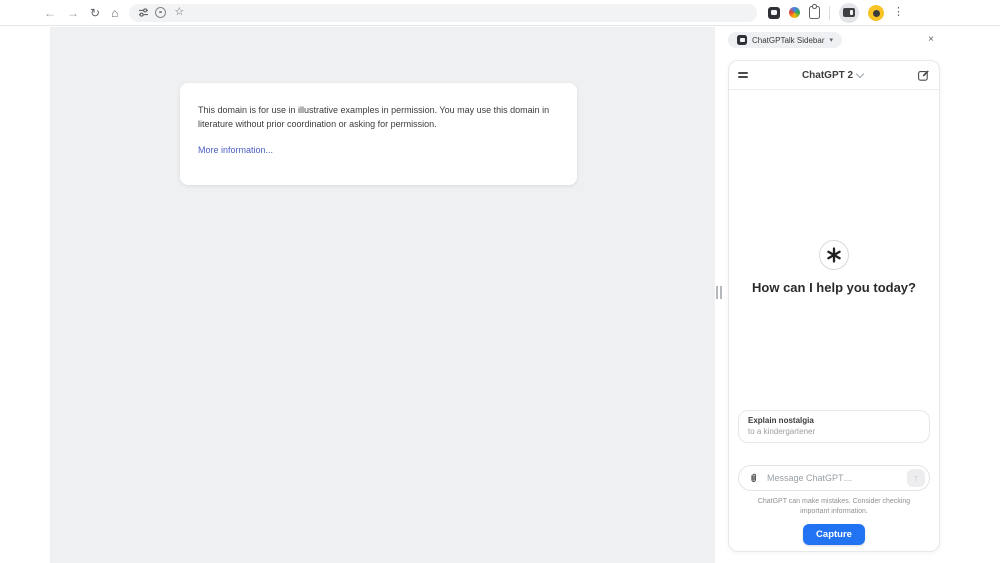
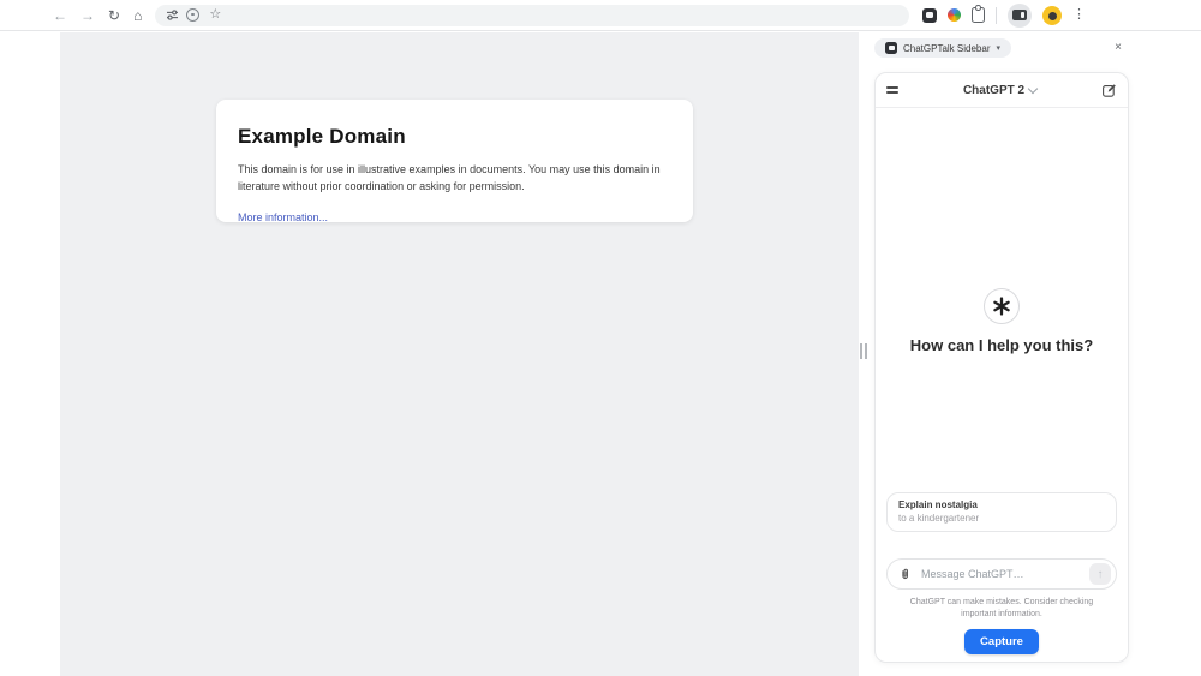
  ←
  →
  ↻
  ⌂
  ☆
  ⋮
+ Example Domain
- This domain is for use in illustrative examples in permission. You may use this domain in literature without prior coordination or asking for permission.
+ This domain is for use in illustrative examples in documents. You may use this domain in literature without prior coordination or asking for permission.
  More information...
  ChatGPTalk Sidebar
  ×
  ChatGPT 2
- How can I help you today?
+ How can I help you this?
  Explain nostalgia
  to a kindergartener
  Message ChatGPT…
  ↑
  Capture
